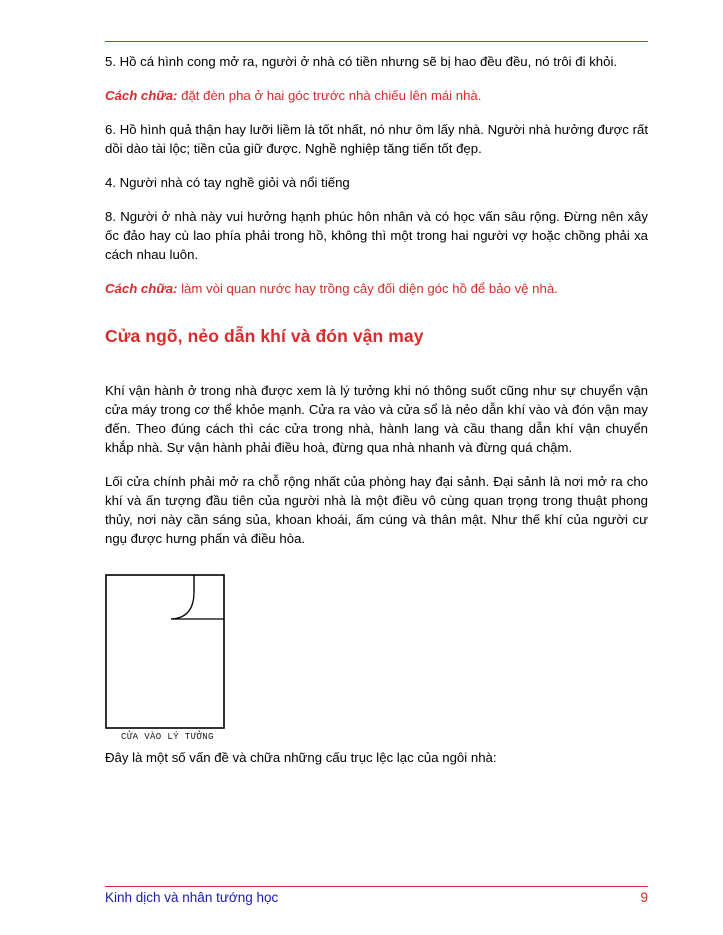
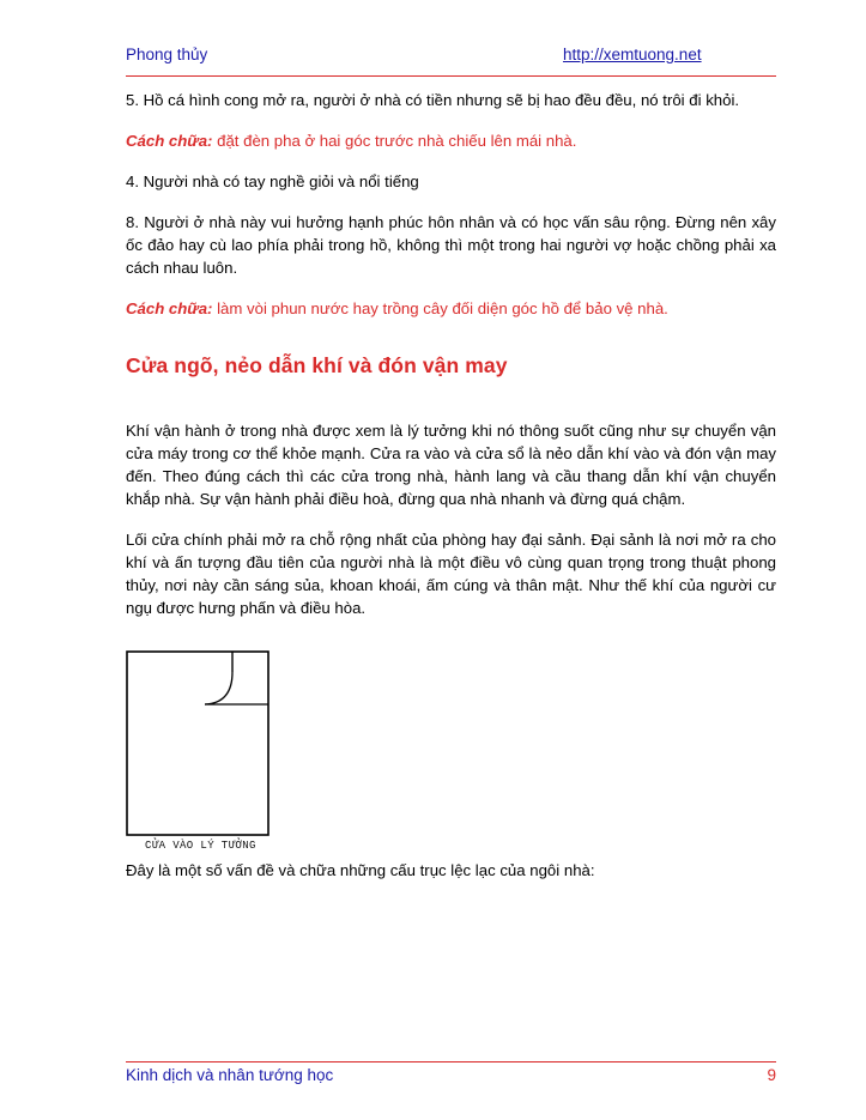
+ Phong thủy
+ http://xemtuong.net
  5. Hồ cá hình cong mở ra, người ở nhà có tiền nhưng sẽ bị hao đều đều, nó trôi đi khỏi.
  Cách chữa: đặt đèn pha ở hai góc trước nhà chiếu lên mái nhà.
- 6. Hồ hình quả thận hay lưỡi liềm là tốt nhất, nó như ôm lấy nhà. Người nhà hưởng được rất dồi dào tài lộc; tiền của giữ được. Nghề nghiệp tăng tiến tốt đẹp.
  4. Người nhà có tay nghề giỏi và nổi tiếng
  8. Người ở nhà này vui hưởng hạnh phúc hôn nhân và có học vấn sâu rộng. Đừng nên xây ốc đảo hay cù lao phía phải trong hồ, không thì một trong hai người vợ hoặc chồng phải xa cách nhau luôn.
- Cách chữa: làm vòi quan nước hay trồng cây đối diện góc hồ để bảo vệ nhà.
+ Cách chữa: làm vòi phun nước hay trồng cây đối diện góc hồ để bảo vệ nhà.
  Cửa ngõ, nẻo dẫn khí và đón vận may
  Khí vận hành ở trong nhà được xem là lý tưởng khi nó thông suốt cũng như sự chuyển vận cửa máy trong cơ thể khỏe mạnh. Cửa ra vào và cửa sổ là nẻo dẫn khí vào và đón vận may đến. Theo đúng cách thì các cửa trong nhà, hành lang và cầu thang dẫn khí vận chuyển khắp nhà. Sự vận hành phải điều hoà, đừng qua nhà nhanh và đừng quá chậm.
  Lối cửa chính phải mở ra chỗ rộng nhất của phòng hay đại sảnh. Đại sảnh là nơi mở ra cho khí và ấn tượng đầu tiên của người nhà là một điều vô cùng quan trọng trong thuật phong thủy, nơi này cần sáng sủa, khoan khoái, ấm cúng và thân mật. Như thế khí của người cư ngụ được hưng phấn và điều hòa.
  CỬA VÀO LÝ TƯỞNG
  Đây là một số vấn đề và chữa những cấu trục lệc lạc của ngôi nhà:
  Kinh dịch và nhân tướng học
  9
